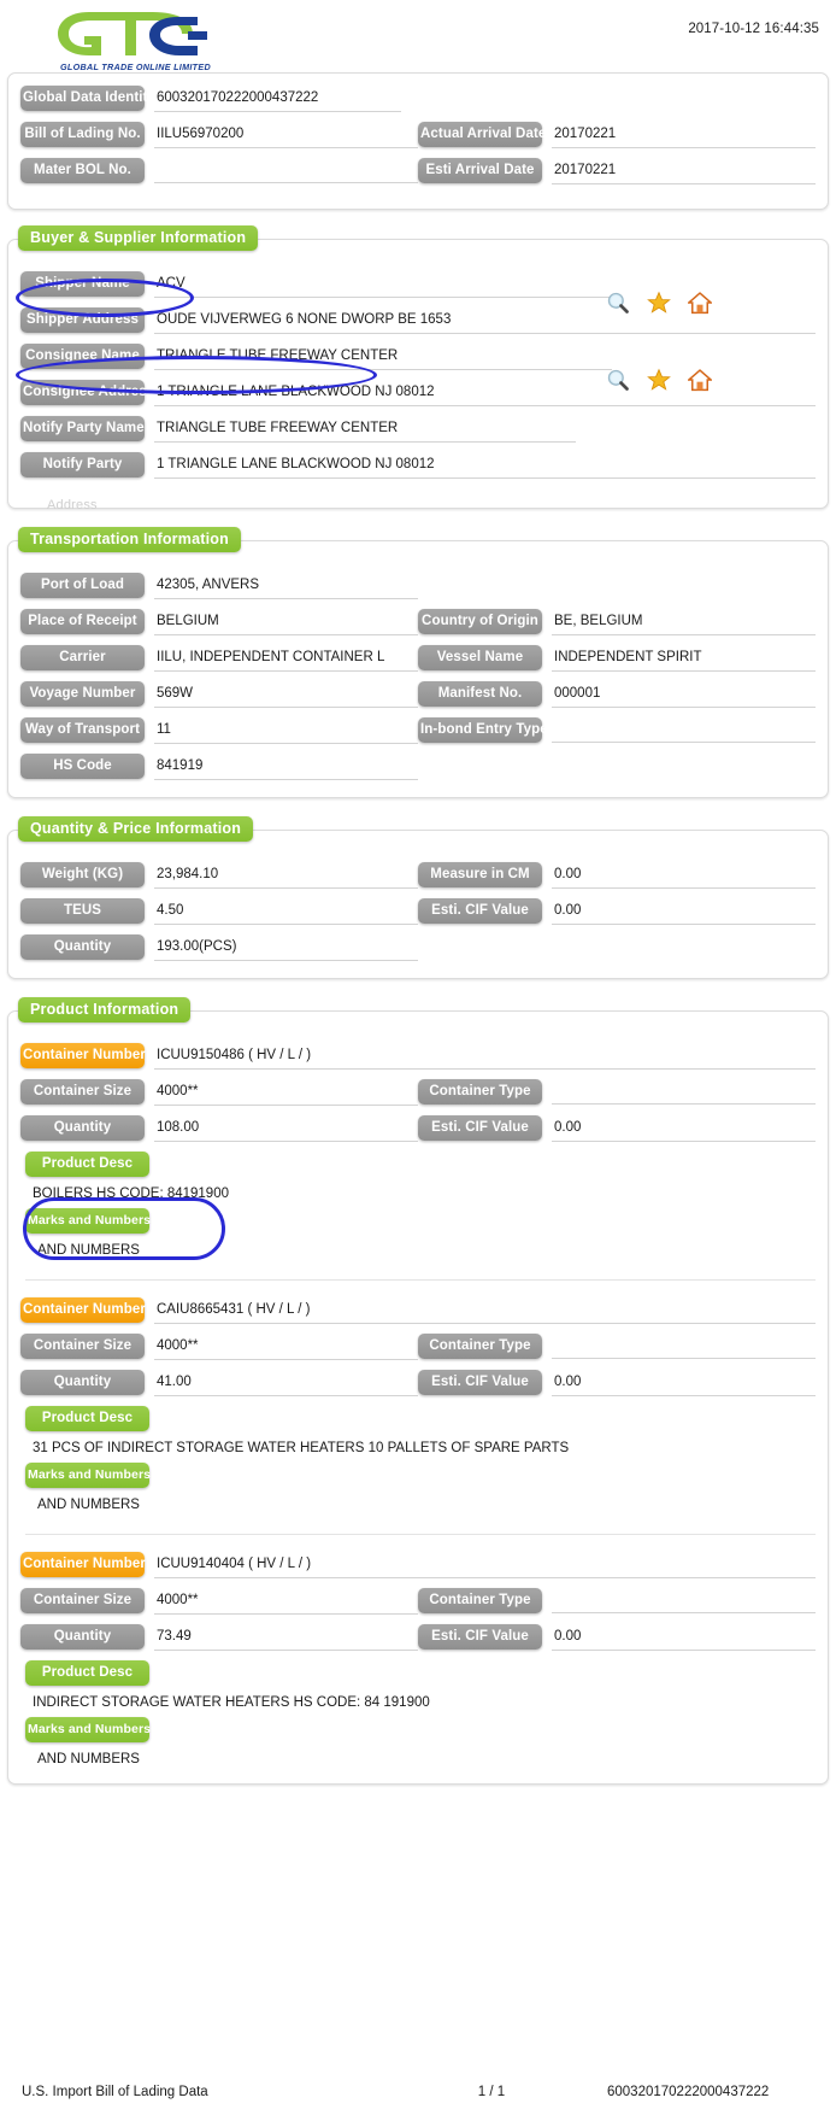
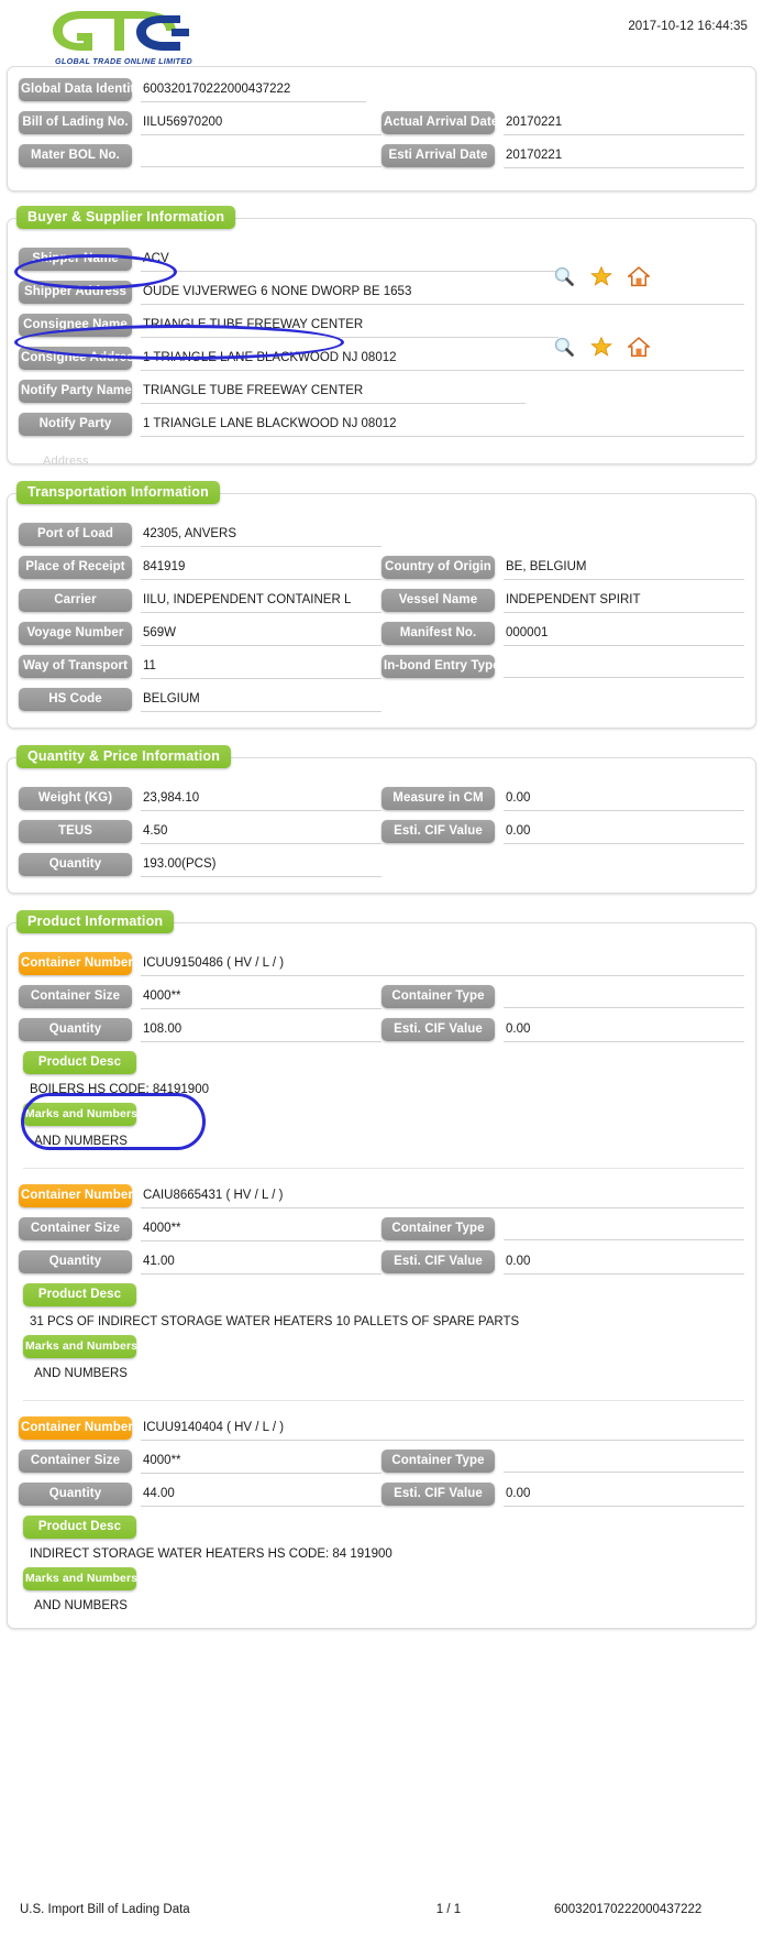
  GLOBAL TRADE ONLINE LIMITED
  2017-10-12 16:44:35
  Global Data Identity
  600320170222000437222
  Bill of Lading No.
  IILU56970200
  Actual Arrival Date
  20170221
  Mater BOL No.
  Esti Arrival Date
  20170221
  Buyer & Supplier Information
  Shipper Name
  ACV
  Shipper Address
  OUDE VIJVERWEG 6 NONE DWORP BE 1653
  Consignee Name
  TRIANGLE TUBE FREEWAY CENTER
  Consignee Addres
  1 TRIANGLE LANE BLACKWOOD NJ 08012
  Notify Party Name
  TRIANGLE TUBE FREEWAY CENTER
  Notify Party
  1 TRIANGLE LANE BLACKWOOD NJ 08012
  Address
  Transportation Information
  Port of Load
  42305, ANVERS
  Place of Receipt
- BELGIUM
+ 841919
  Country of Origin
  BE, BELGIUM
  Carrier
  IILU, INDEPENDENT CONTAINER L
  Vessel Name
  INDEPENDENT SPIRIT
  Voyage Number
  569W
  Manifest No.
  000001
  Way of Transport
  11
  In-bond Entry Type
  HS Code
- 841919
+ BELGIUM
  Quantity & Price Information
  Weight (KG)
  23,984.10
  Measure in CM
  0.00
  TEUS
  4.50
  Esti. CIF Value
  0.00
  Quantity
  193.00(PCS)
  Product Information
  Container Number
  ICUU9150486 ( HV / L / )
  Container Size
  4000**
  Container Type
  Quantity
  108.00
  Esti. CIF Value
  0.00
  Product Desc
  BOILERS HS CODE: 84191900
  Marks and Numbers
  AND NUMBERS
  Container Number
  CAIU8665431 ( HV / L / )
  Container Size
  4000**
  Container Type
  Quantity
  41.00
  Esti. CIF Value
  0.00
  Product Desc
  31 PCS OF INDIRECT STORAGE WATER HEATERS 10 PALLETS OF SPARE PARTS
  Marks and Numbers
  AND NUMBERS
  Container Number
  ICUU9140404 ( HV / L / )
  Container Size
  4000**
  Container Type
  Quantity
- 73.49
+ 44.00
  Esti. CIF Value
  0.00
  Product Desc
  INDIRECT STORAGE WATER HEATERS HS CODE: 84 191900
  Marks and Numbers
  AND NUMBERS
  U.S. Import Bill of Lading Data
  1 / 1
  600320170222000437222
